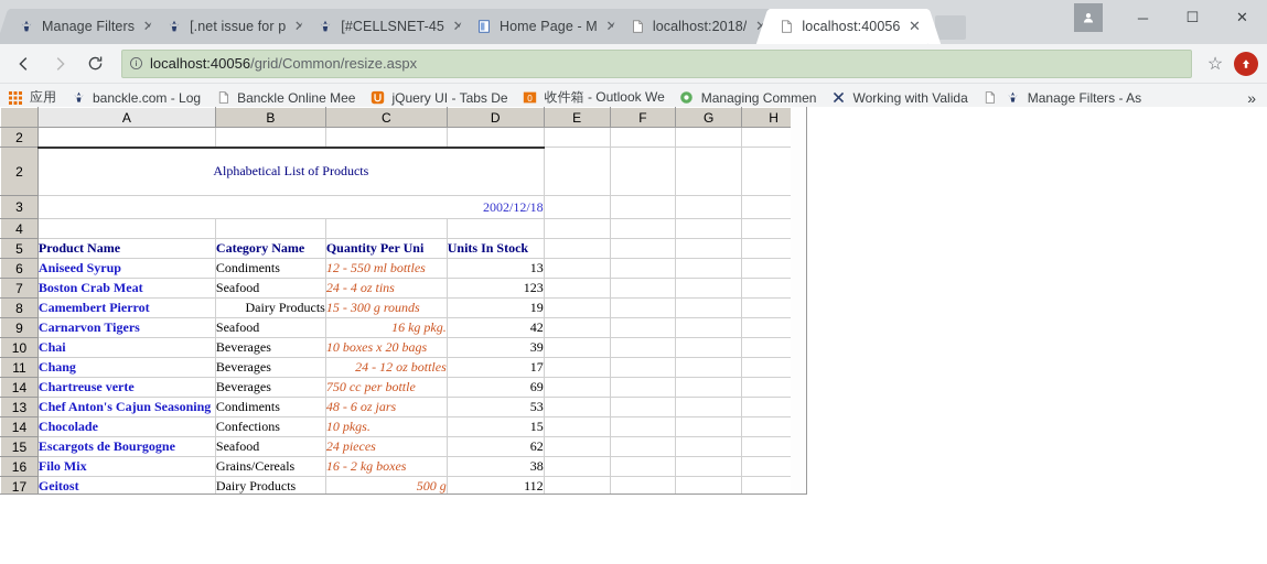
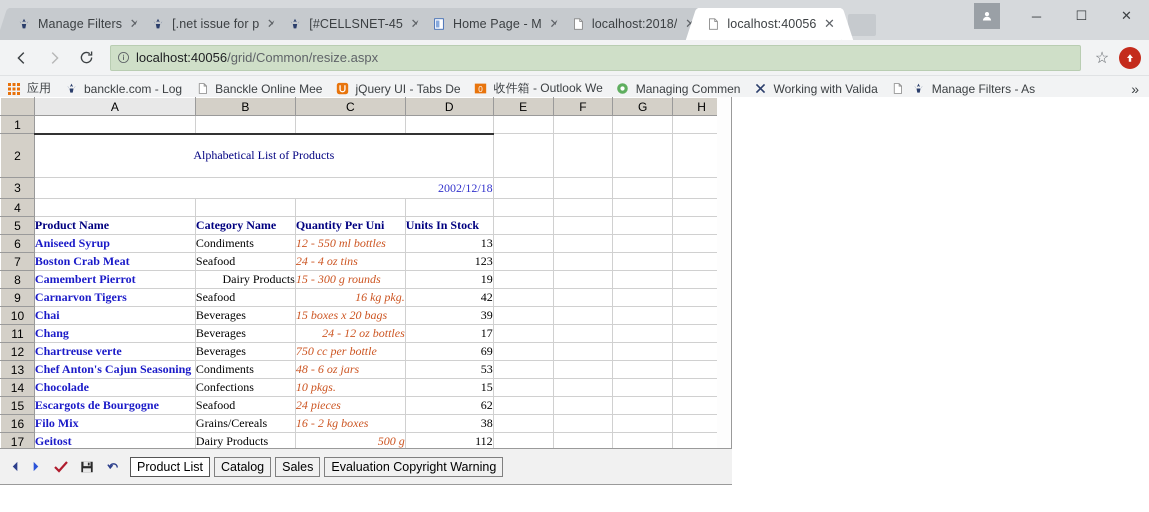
  Manage Filters
  [.net issue for p
  [#CELLSNET-45
  Home Page - M
  ✕
  localhost:2018/
  localhost:40056
  ✕
  ─
  ☐
  ✕
  localhost:40056
  /grid/Common/resize.aspx
  ☆
  应用
  banckle.com - Log
  Banckle Online Mee
  jQuery UI - Tabs De
  0
  收件箱 - Outlook We
  Managing Commen
  Working with Valida
  Manage Filters - As
  »
  	A	B	C	D	E	F	G	H
- 2
+ 1
  2	Alphabetical List of Products
  3	2002/12/18
  4
  5	Product Name	Category Name	Quantity Per Uni	Units In Stock
  6	Aniseed Syrup	Condiments	12 - 550 ml bottles	13
  7	Boston Crab Meat	Seafood	24 - 4 oz tins	123
  8	Camembert Pierrot	Dairy Products	15 - 300 g rounds	19
  9	Carnarvon Tigers	Seafood	16 kg pkg.	42
- 10	Chai	Beverages	10 boxes x 20 bags	39
+ 10	Chai	Beverages	15 boxes x 20 bags	39
  11	Chang	Beverages	24 - 12 oz bottles	17
- 14	Chartreuse verte	Beverages	750 cc per bottle	69
+ 12	Chartreuse verte	Beverages	750 cc per bottle	69
  13	Chef Anton's Cajun Seasoning	Condiments	48 - 6 oz jars	53
  14	Chocolade	Confections	10 pkgs.	15
  15	Escargots de Bourgogne	Seafood	24 pieces	62
  16	Filo Mix	Grains/Cereals	16 - 2 kg boxes	38
  17	Geitost	Dairy Products	500 g	112
+ Product List
+ Catalog
+ Sales
+ Evaluation Copyright Warning
